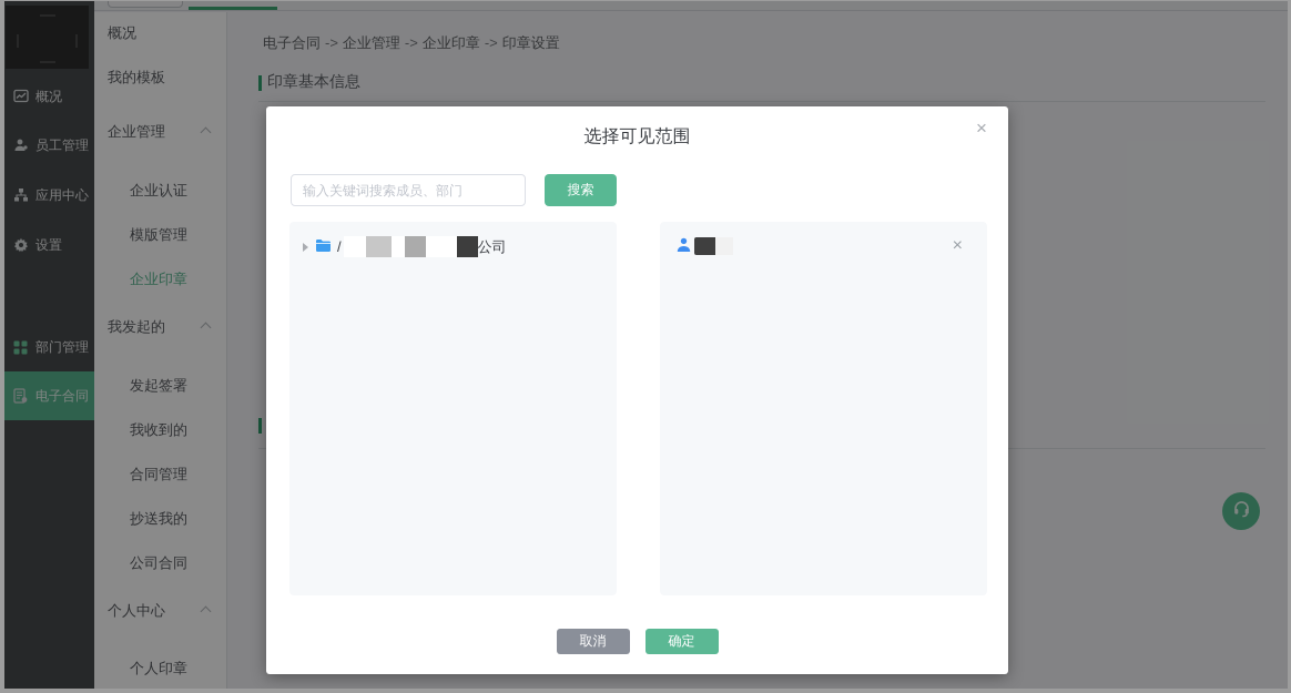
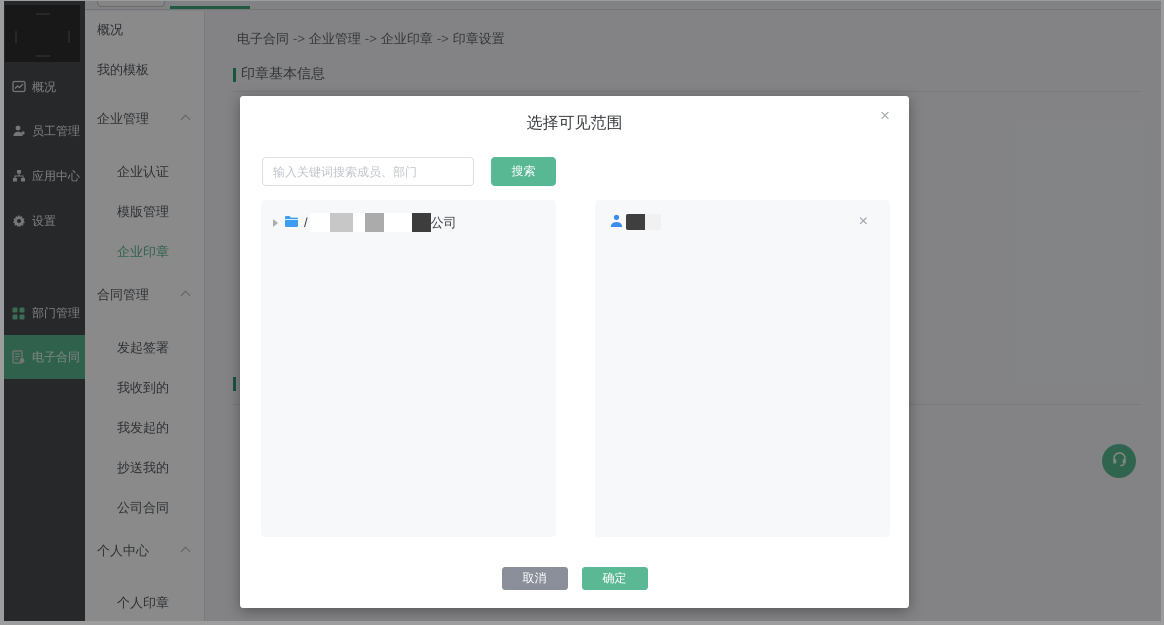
  概况
  员工管理
  应用中心
  设置
  部门管理
  电子合同
  概况
  我的模板
  企业管理
  企业认证
  模版管理
  企业印章
- 我发起的
+ 合同管理
  发起签署
  我收到的
- 合同管理
+ 我发起的
  抄送我的
  公司合同
  个人中心
  个人印章
  电子合同 -> 企业管理 -> 企业印章 -> 印章设置
  印章基本信息
  选择可见范围
  ×
  输入关键词搜索成员、部门
  搜索
  /
  公司
  ×
  取消
  确定
